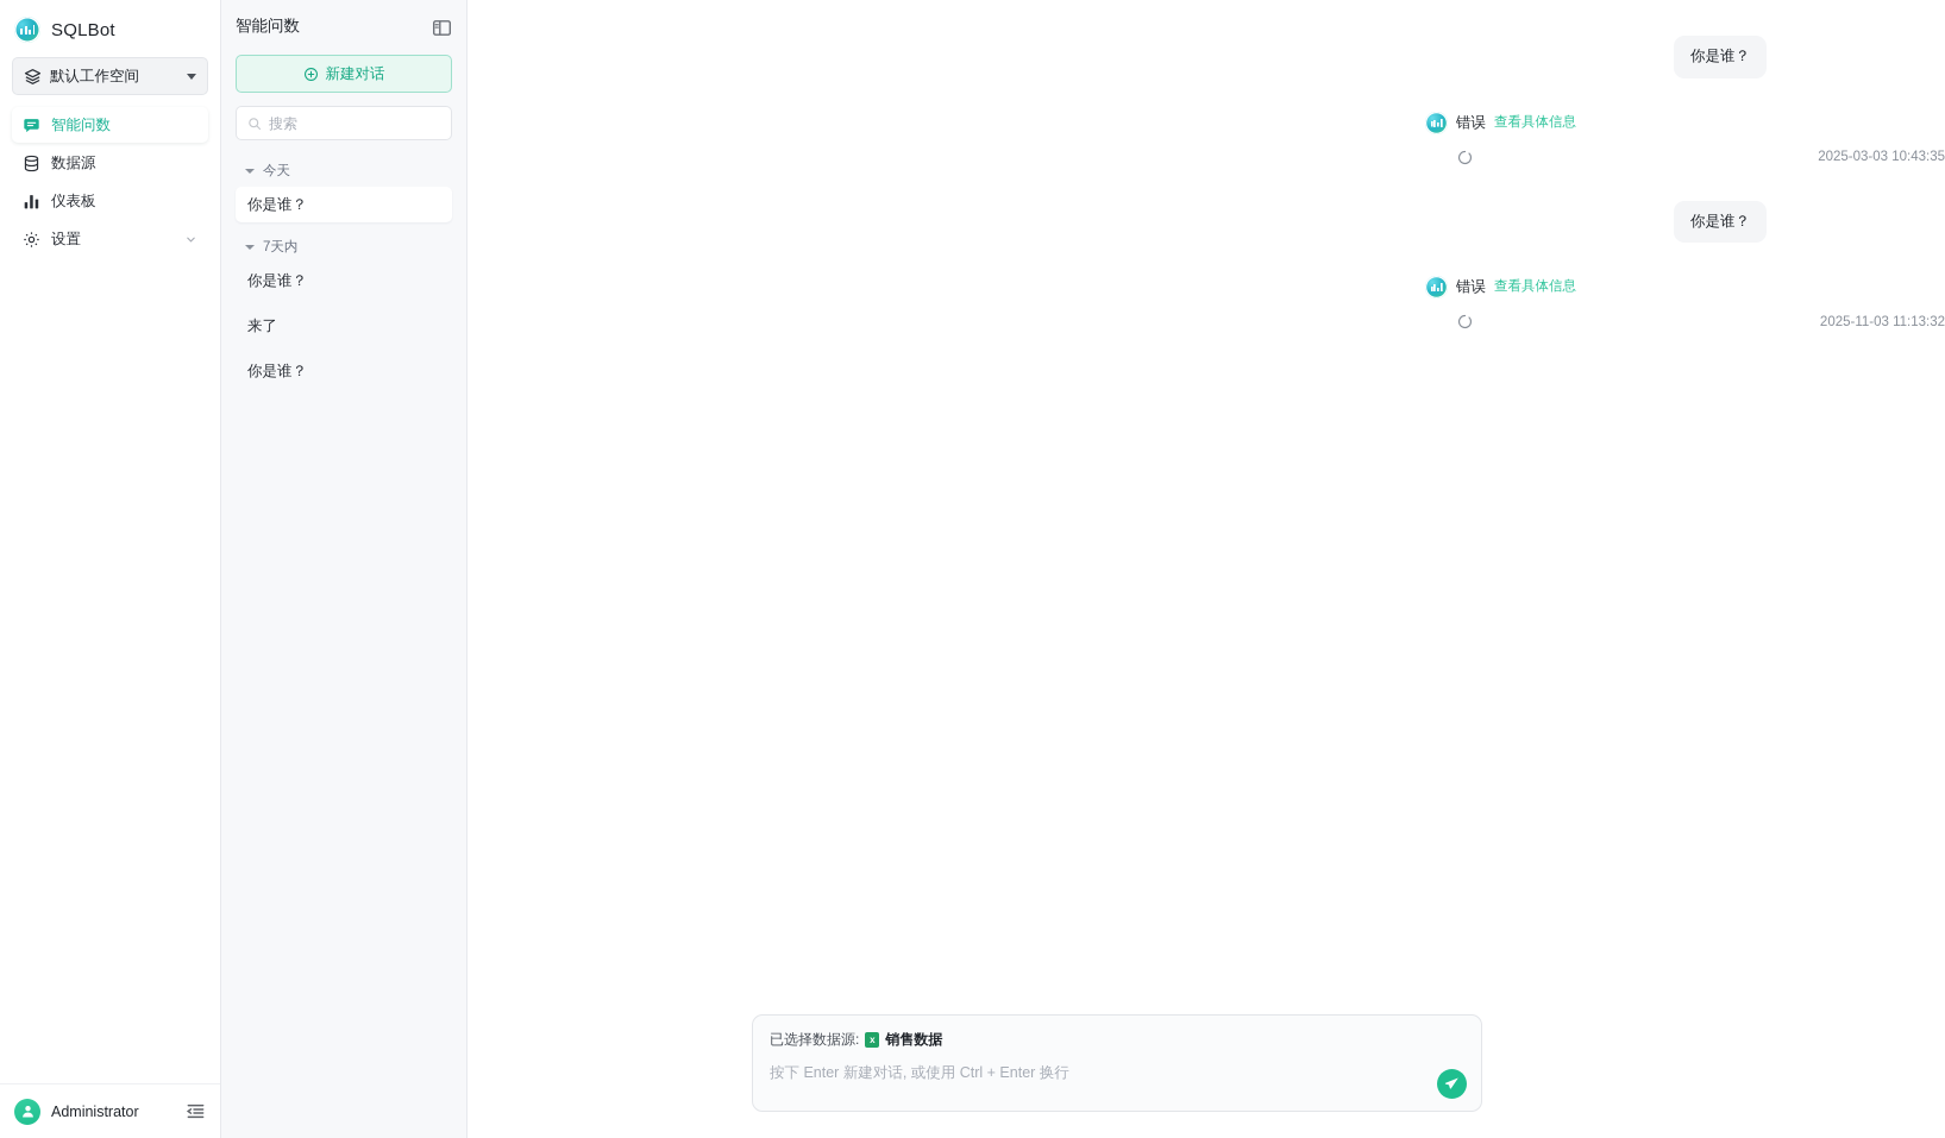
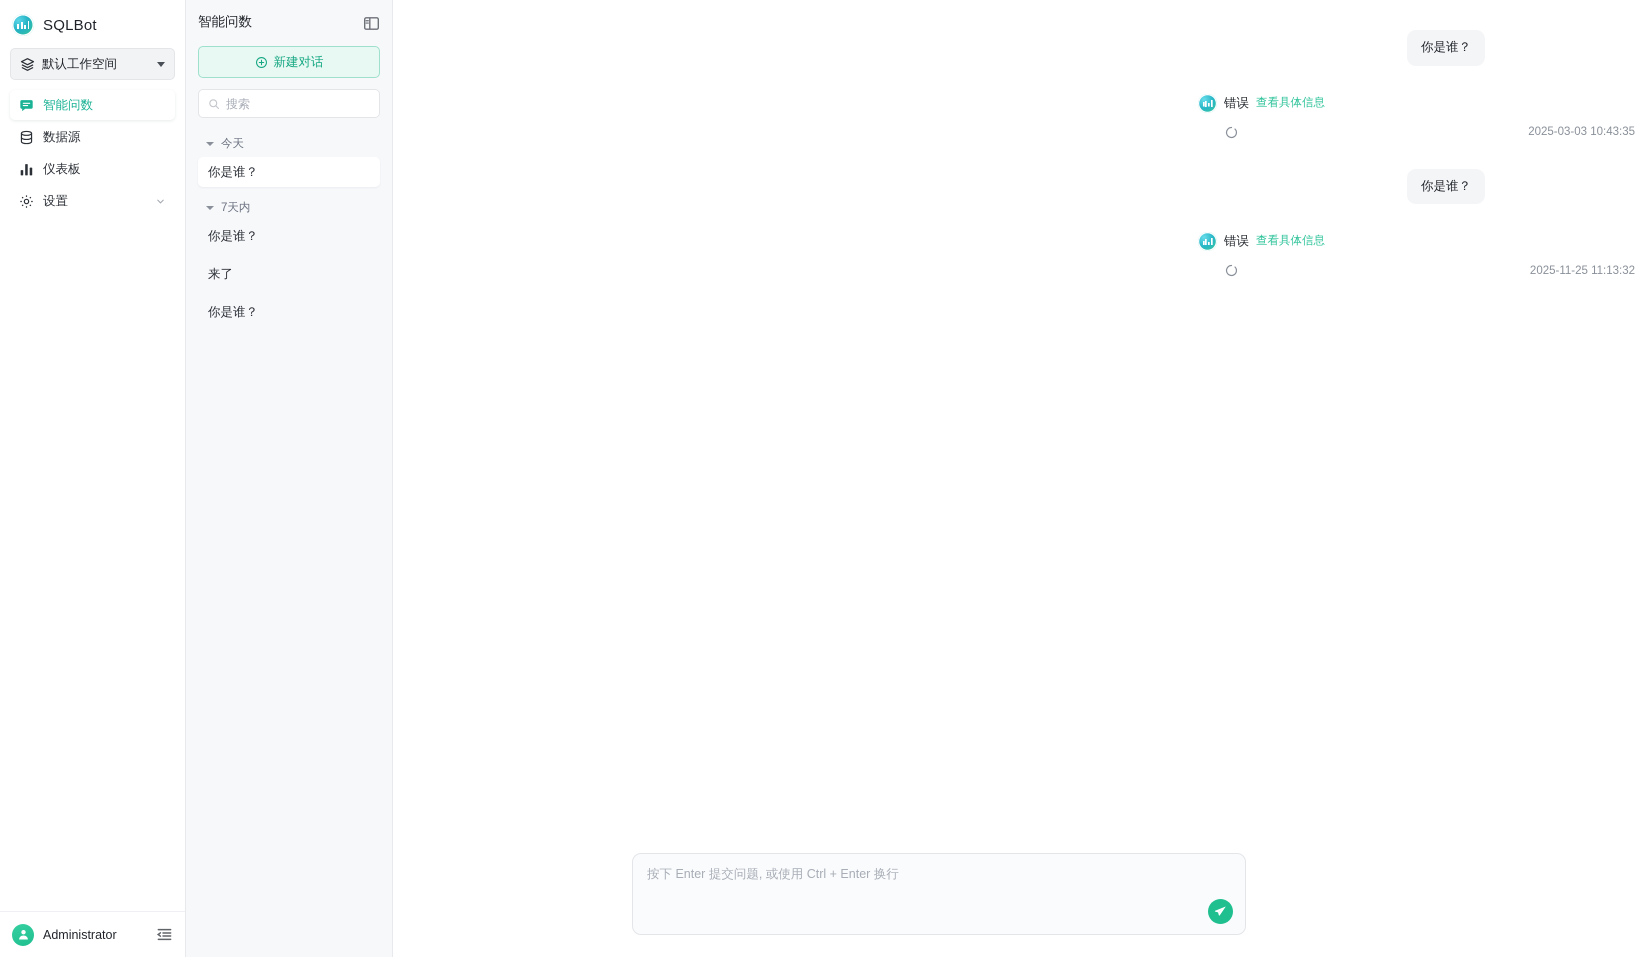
  SQLBot
  默认工作空间
  智能问数
  数据源
  仪表板
  设置
  Administrator
  智能问数
  新建对话
  搜索
  今天
  你是谁？
  7天内
  你是谁？
  来了
  你是谁？
  你是谁？
  错误
  查看具体信息
  2025-03-03 10:43:35
  你是谁？
  错误
  查看具体信息
- 2025-11-03 11:13:32
+ 2025-11-25 11:13:32
- 已选择数据源:
- x
- 销售数据
- 按下 Enter 新建对话, 或使用 Ctrl + Enter 换行
+ 按下 Enter 提交问题, 或使用 Ctrl + Enter 换行
